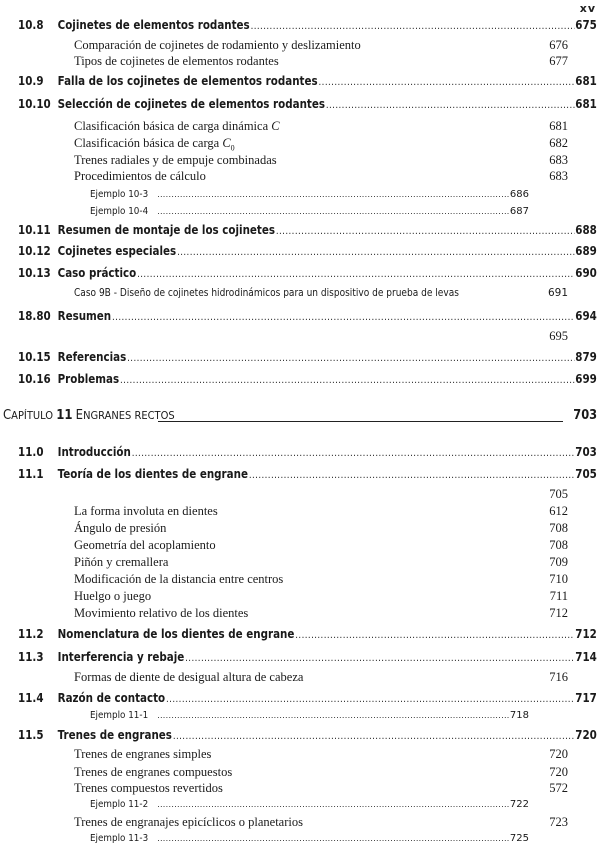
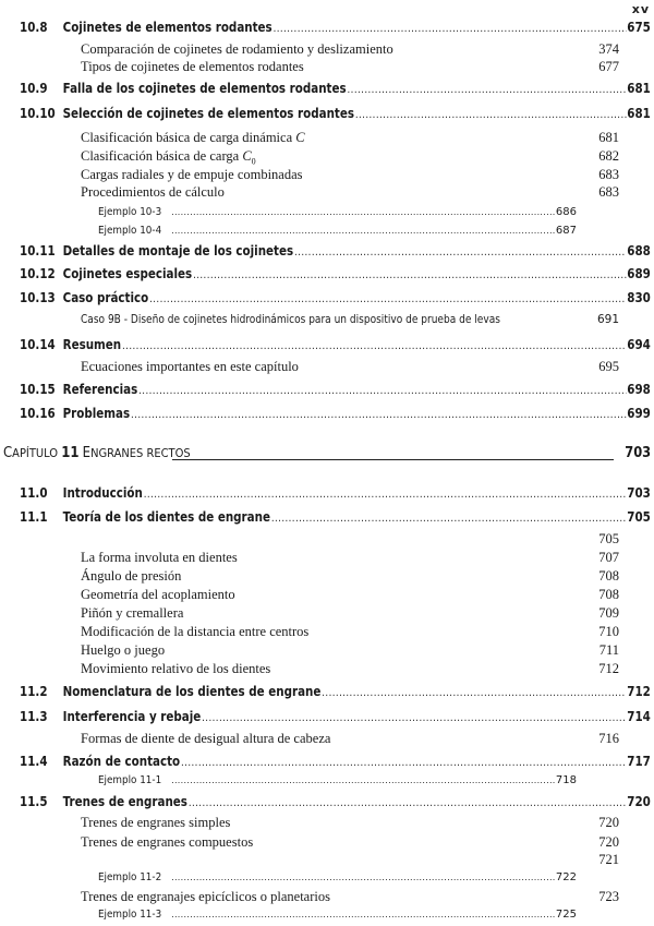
  xv
  10.8
  Cojinetes de elementos rodantes
  675
  Comparación de cojinetes de rodamiento y deslizamiento
- 676
+ 374
  Tipos de cojinetes de elementos rodantes
  677
  10.9
  Falla de los cojinetes de elementos rodantes
  681
  10.10
  Selección de cojinetes de elementos rodantes
  681
  Clasificación básica de carga dinámica C
  681
  Clasificación básica de carga C0
  682
- Trenes radiales y de empuje combinadas
+ Cargas radiales y de empuje combinadas
  683
  Procedimientos de cálculo
  683
  Ejemplo 10-3
  686
  Ejemplo 10-4
  687
  10.11
- Resumen de montaje de los cojinetes
+ Detalles de montaje de los cojinetes
  688
  10.12
  Cojinetes especiales
  689
  10.13
  Caso práctico
- 690
+ 830
  Caso 9B - Diseño de cojinetes hidrodinámicos para un dispositivo de prueba de levas
  691
- 18.80
+ 10.14
  Resumen
  694
+ Ecuaciones importantes en este capítulo
  695
  10.15
  Referencias
- 879
+ 698
  10.16
  Problemas
  699
  CAPÍTULO 11 ENGRANES RECTOS
  703
  11.0
  Introducción
  703
  11.1
  Teoría de los dientes de engrane
  705
  705
  La forma involuta en dientes
- 612
+ 707
  Ángulo de presión
  708
  Geometría del acoplamiento
  708
  Piñón y cremallera
  709
  Modificación de la distancia entre centros
  710
  Huelgo o juego
  711
  Movimiento relativo de los dientes
  712
  11.2
  Nomenclatura de los dientes de engrane
  712
  11.3
  Interferencia y rebaje
  714
  Formas de diente de desigual altura de cabeza
  716
  11.4
  Razón de contacto
  717
  Ejemplo 11-1
  718
  11.5
  Trenes de engranes
  720
  Trenes de engranes simples
  720
  Trenes de engranes compuestos
  720
- Trenes compuestos revertidos
- 572
+ 721
  Ejemplo 11-2
  722
  Trenes de engranajes epicíclicos o planetarios
  723
  Ejemplo 11-3
  725
